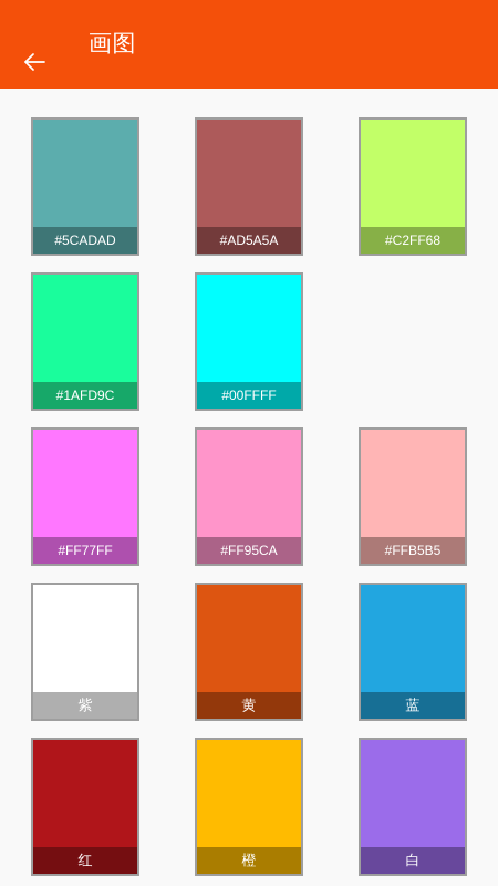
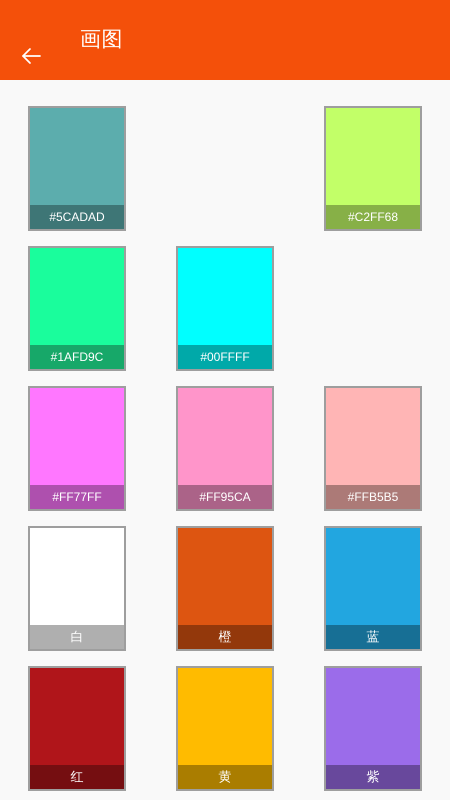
  画图
  #5CADAD
- #AD5A5A
  #C2FF68
  #1AFD9C
  #00FFFF
  #FF77FF
  #FF95CA
  #FFB5B5
- 紫
+ 白
- 黄
+ 橙
  蓝
  红
- 橙
+ 黄
- 白
+ 紫
